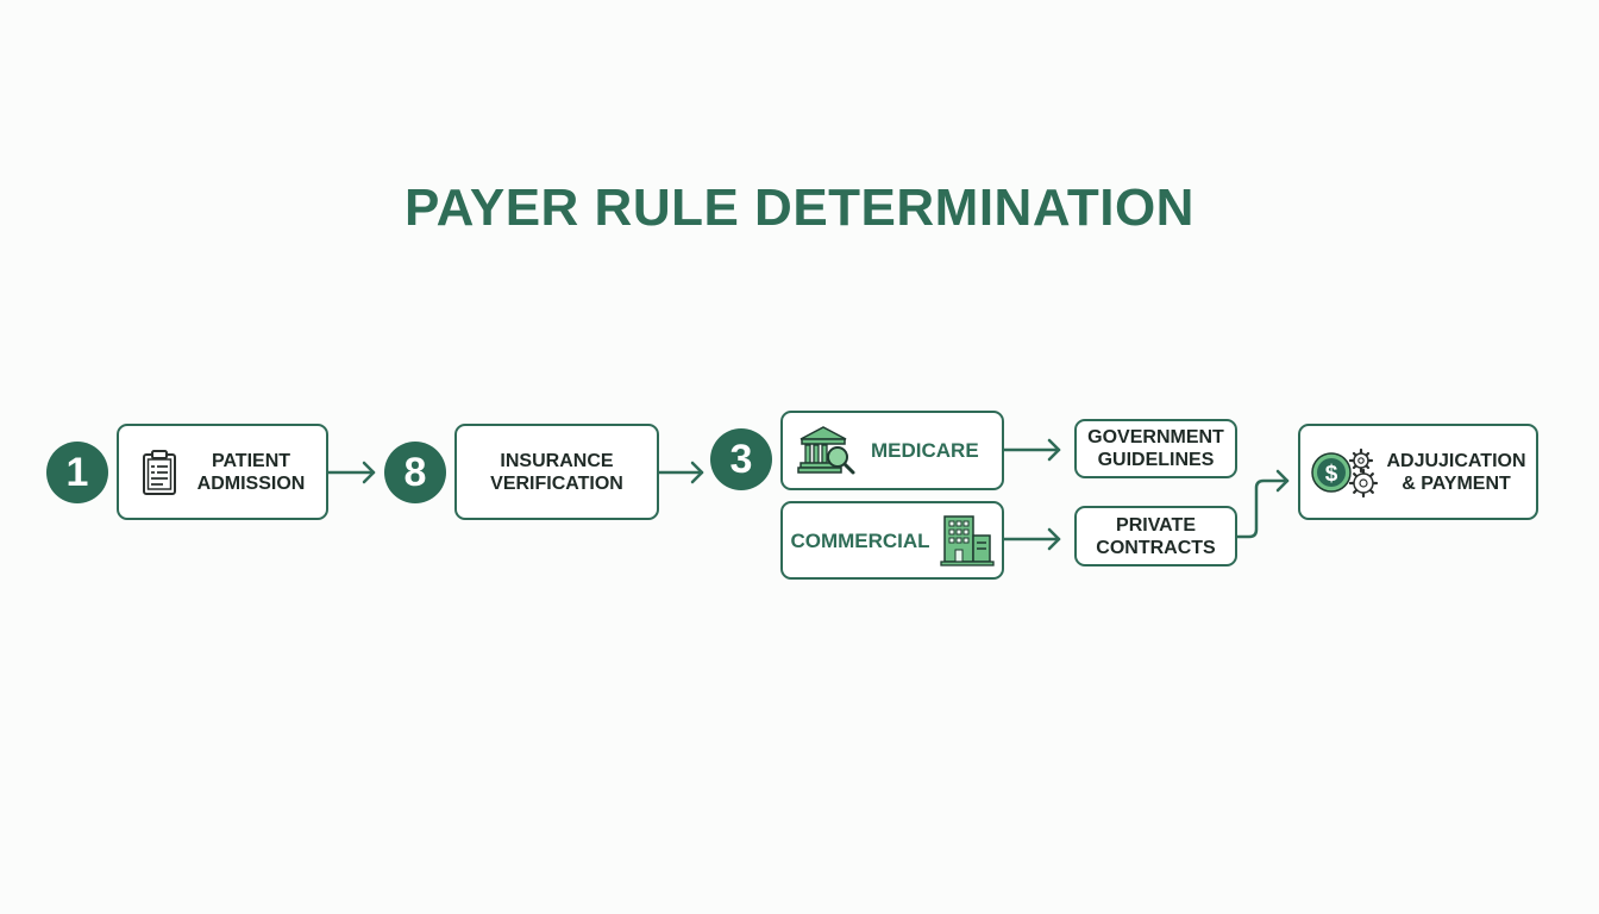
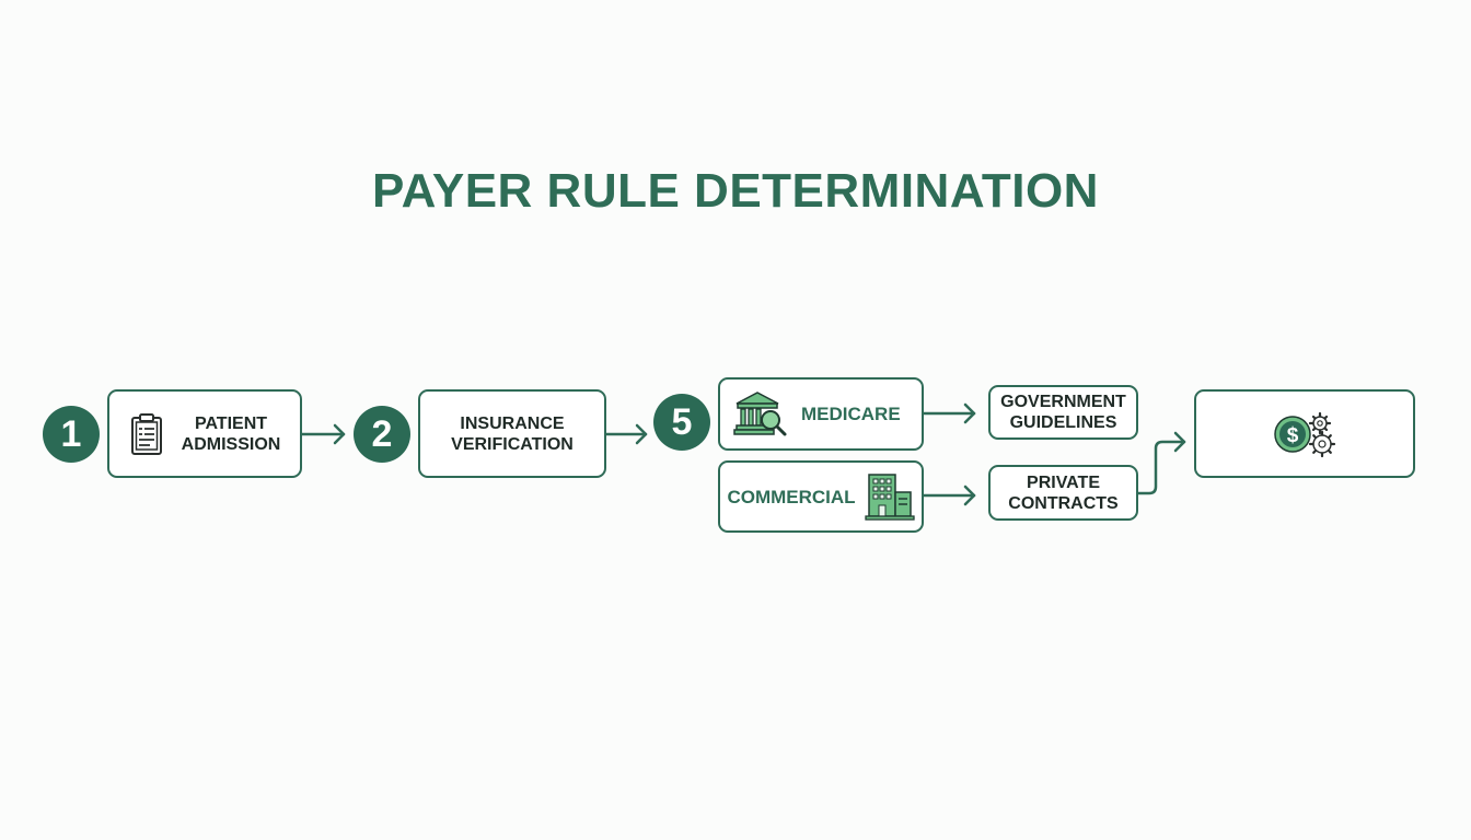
  PAYER RULE DETERMINATION
  1
  PATIENT
  ADMISSION
- 8
+ 2
  INSURANCE
  VERIFICATION
- 3
+ 5
  MEDICARE
  COMMERCIAL
  GOVERNMENT
  GUIDELINES
  PRIVATE
  CONTRACTS
  $
- ADJUJICATION
- & PAYMENT
